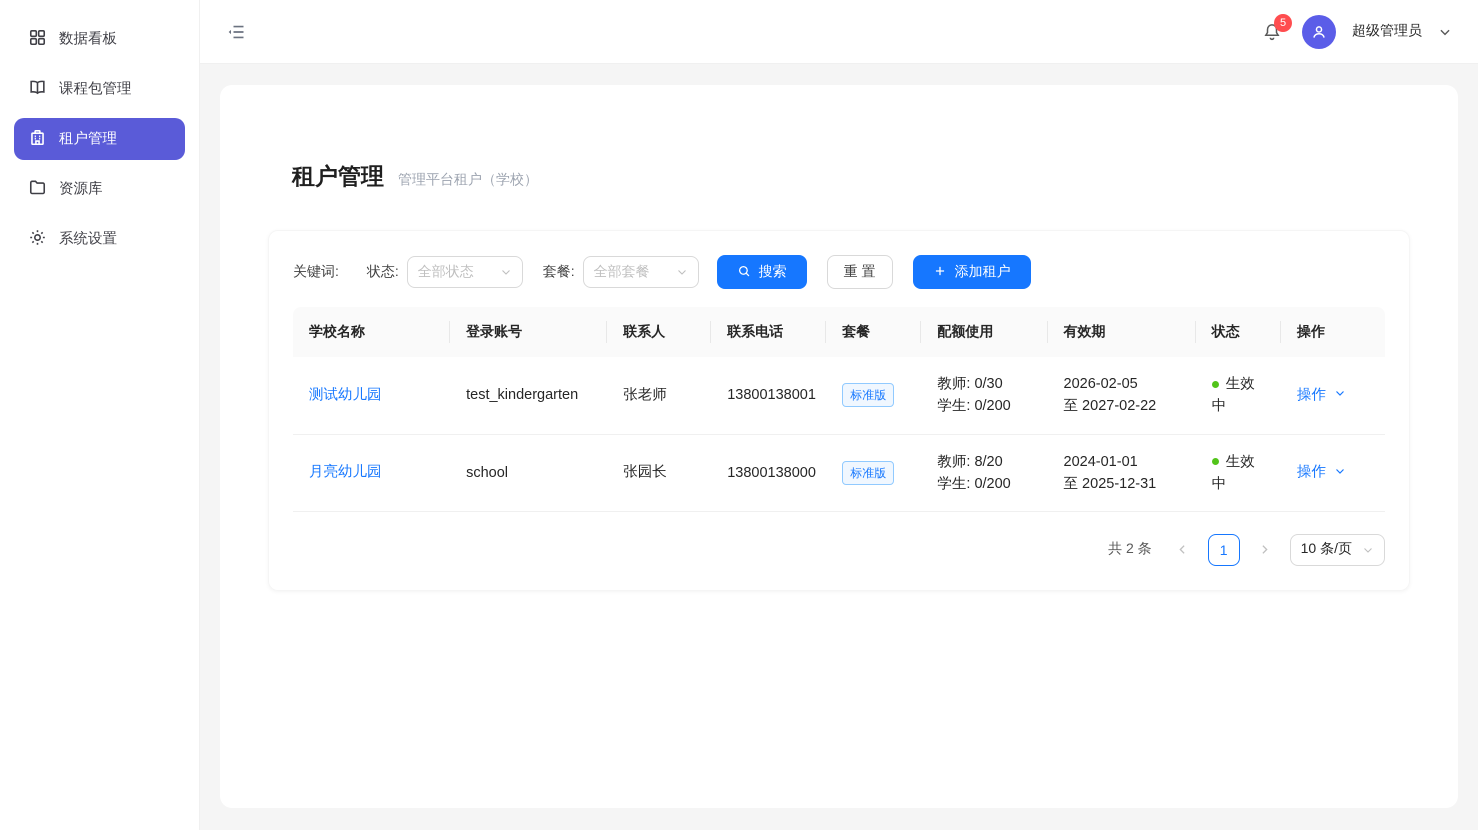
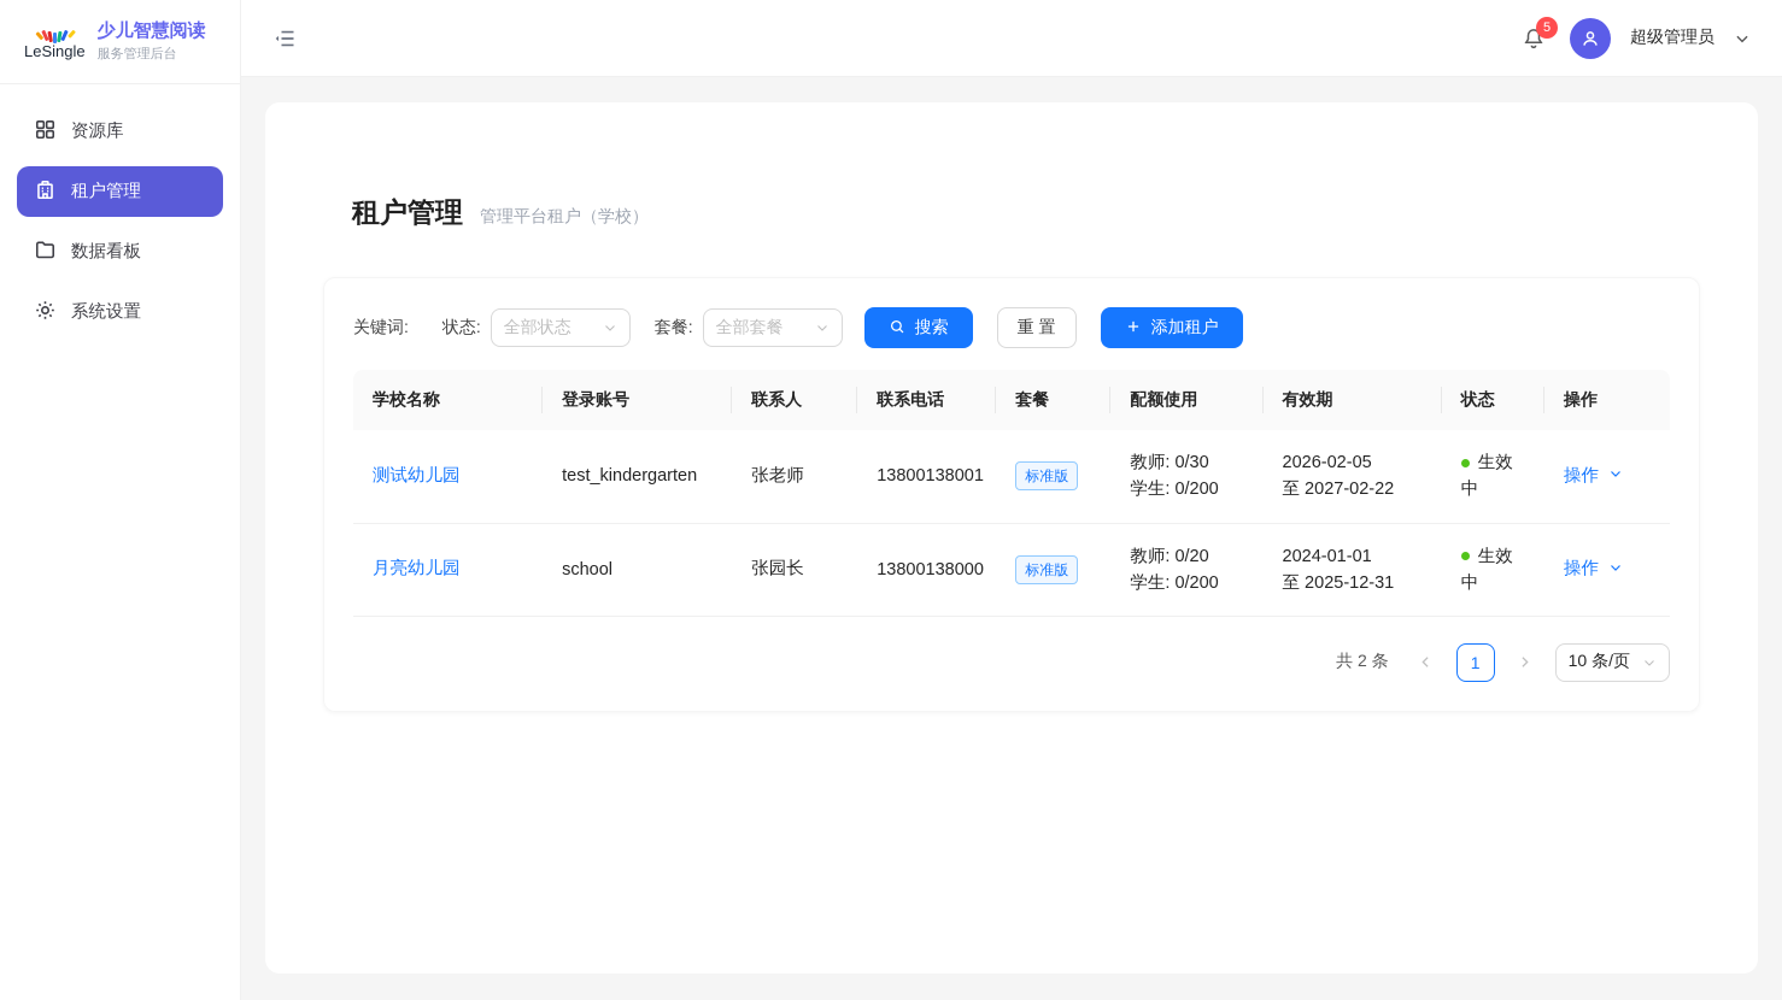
+ LeSingle
+ 少儿智慧阅读
+ 服务管理后台
- 数据看板
+ 资源库
- 课程包管理
  租户管理
- 资源库
+ 数据看板
  系统设置
  5
  超级管理员
  租户管理
  管理平台租户（学校）
  关键词:
  状态:
  全部状态
  套餐:
  全部套餐
  搜索
  重 置
  添加租户
  学校名称	登录账号	联系人	联系电话	套餐	配额使用	有效期	状态	操作
  测试幼儿园	test_kindergarten	张老师	13800138001	标准版	教师: 0/30 学生: 0/200	2026-02-05 至 2027-02-22	生效中	操作
- 月亮幼儿园	school	张园长	13800138000	标准版	教师: 8/20 学生: 0/200	2024-01-01 至 2025-12-31	生效中	操作
+ 月亮幼儿园	school	张园长	13800138000	标准版	教师: 0/20 学生: 0/200	2024-01-01 至 2025-12-31	生效中	操作
  共 2 条
  1
  10 条/页
